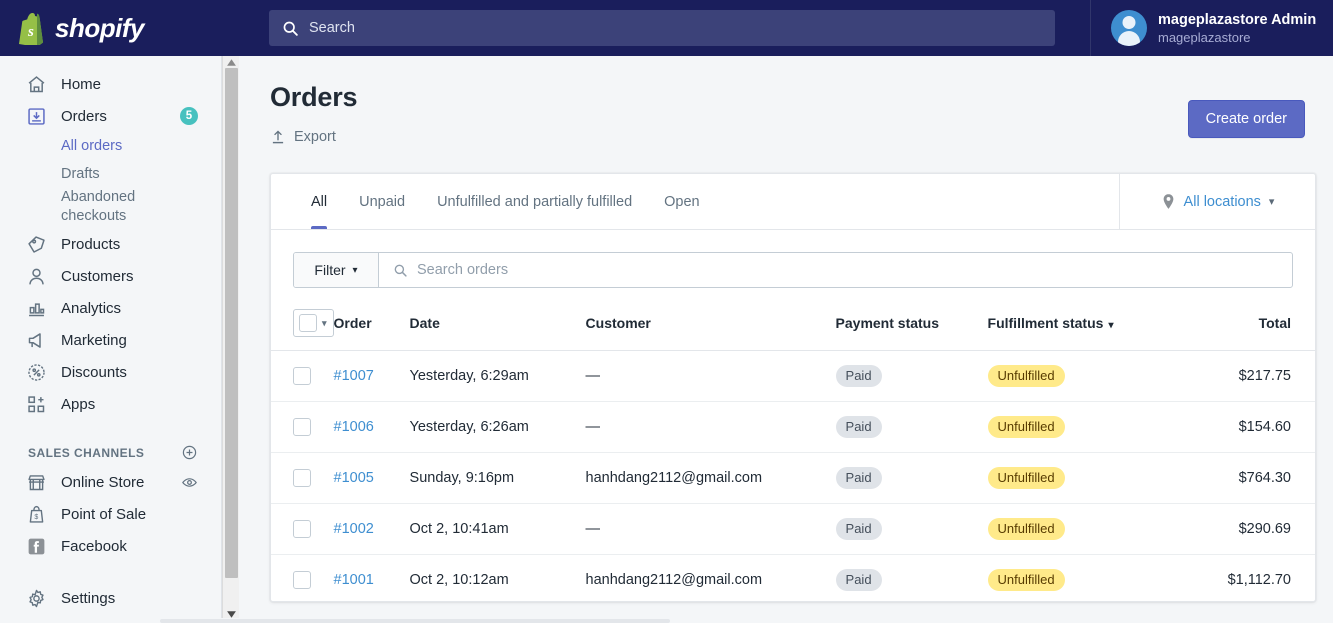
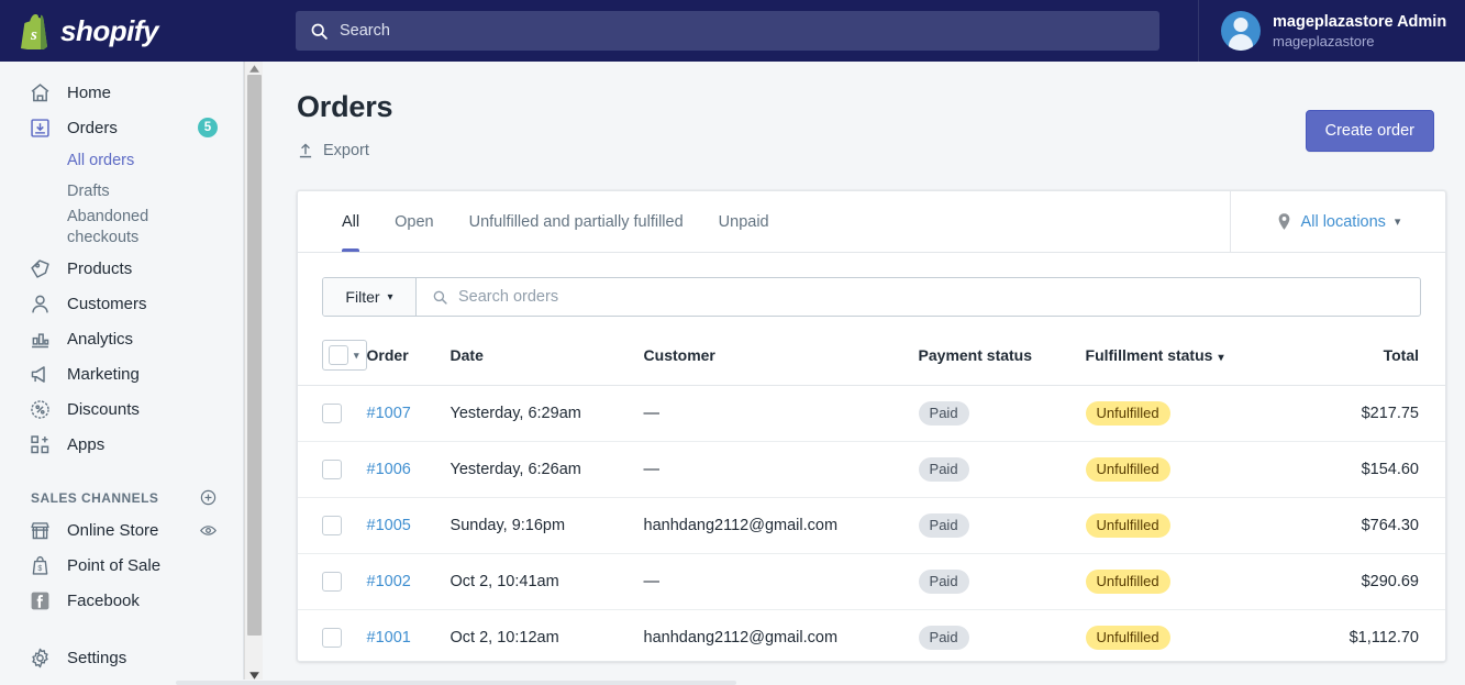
  s
  shopify
  Search
  mageplazastore Admin
  mageplazastore
  Home
  Orders
  5
  All orders
  Drafts
  Abandoned checkouts
  Products
  Customers
  Analytics
  Marketing
  Discounts
  Apps
  SALES CHANNELS
  Online Store
  Point of Sale
  Facebook
  Settings
  Orders
  Export
  Create order
  All
- Unpaid
+ Open
  Unfulfilled and partially fulfilled
- Open
+ Unpaid
  All locations
  ▾
  Filter
  ▾
  Search orders
  ▾	Order	Date	Customer	Payment status	Fulfillment status ▾	Total
  	#1007	Yesterday, 6:29am	—	Paid	Unfulfilled	$217.75
  	#1006	Yesterday, 6:26am	—	Paid	Unfulfilled	$154.60
  	#1005	Sunday, 9:16pm	hanhdang2112@gmail.com	Paid	Unfulfilled	$764.30
  	#1002	Oct 2, 10:41am	—	Paid	Unfulfilled	$290.69
  	#1001	Oct 2, 10:12am	hanhdang2112@gmail.com	Paid	Unfulfilled	$1,112.70
